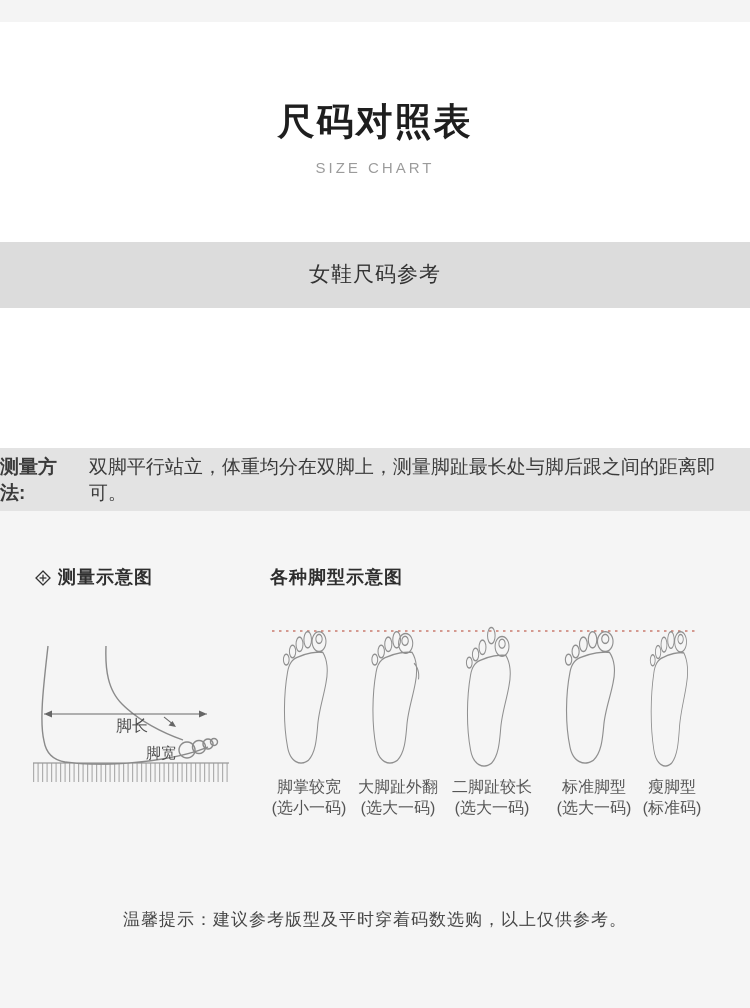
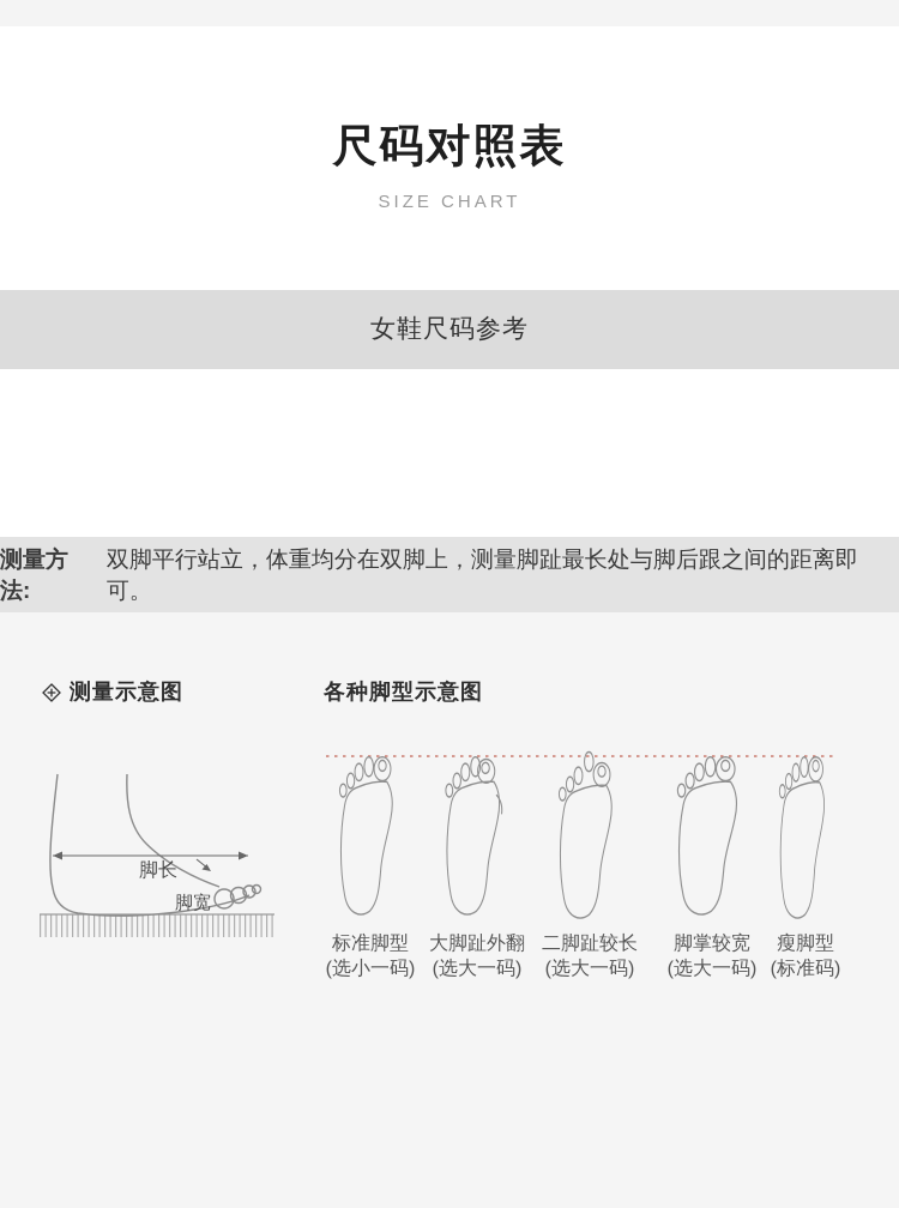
  尺码对照表
  SIZE CHART
  女鞋尺码参考
  测量方法:
  双脚平行站立，体重均分在双脚上，测量脚趾最长处与脚后跟之间的距离即可。
  测量示意图
  各种脚型示意图
  脚长
  脚宽
- 脚掌较宽
+ 标准脚型
  (选小一码)
  大脚趾外翻
  (选大一码)
  二脚趾较长
  (选大一码)
- 标准脚型
+ 脚掌较宽
  (选大一码)
  瘦脚型
  (标准码)
- 温馨提示：建议参考版型及平时穿着码数选购，以上仅供参考。
